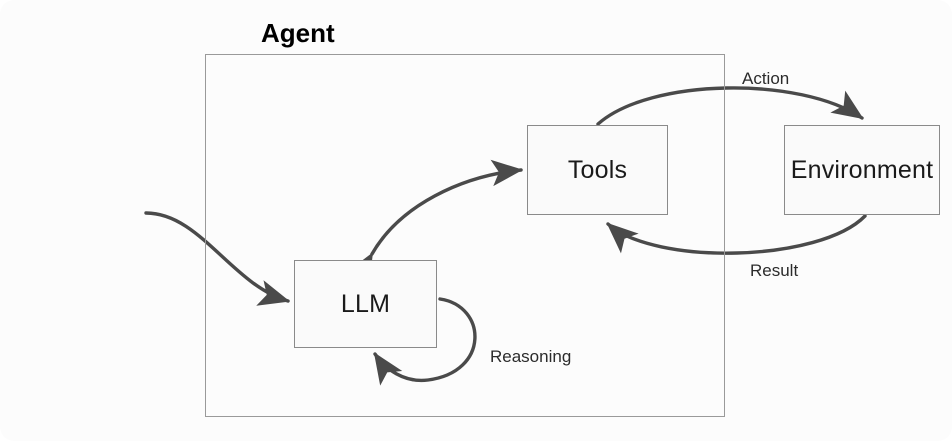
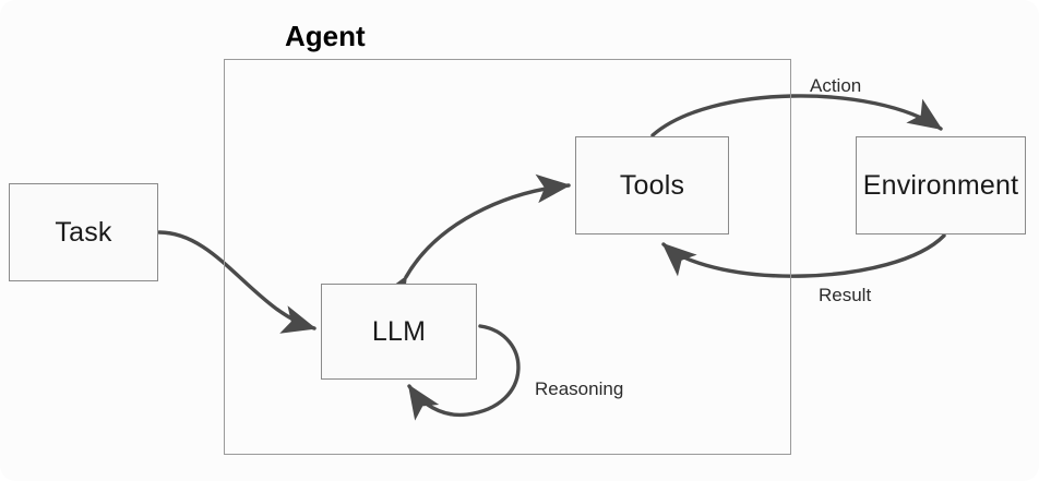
  Agent
+ Task
  LLM
  Tools
  Environment
  Action
  Result
  Reasoning
